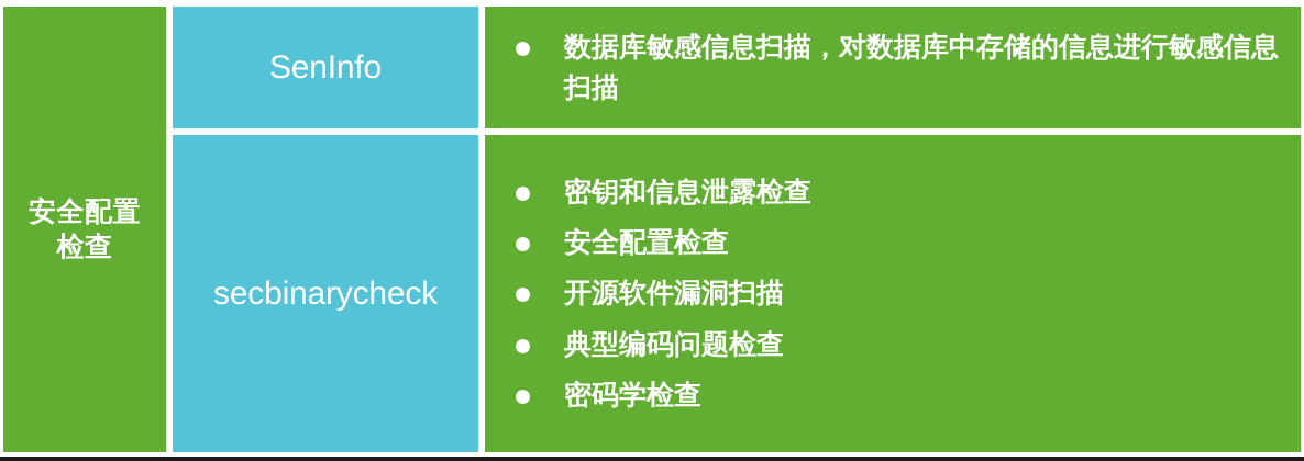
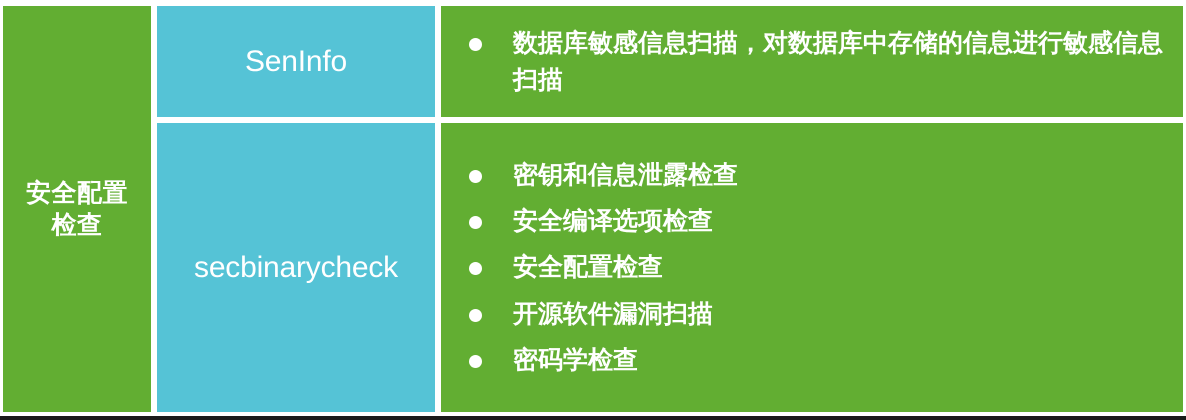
  安全配置检查
  SenInfo
  数据库敏感信息扫描，对数据库中存储的信息进行敏感信息扫描
  secbinarycheck
  密钥和信息泄露检查
+ 安全编译选项检查
  安全配置检查
  开源软件漏洞扫描
- 典型编码问题检查
  密码学检查
